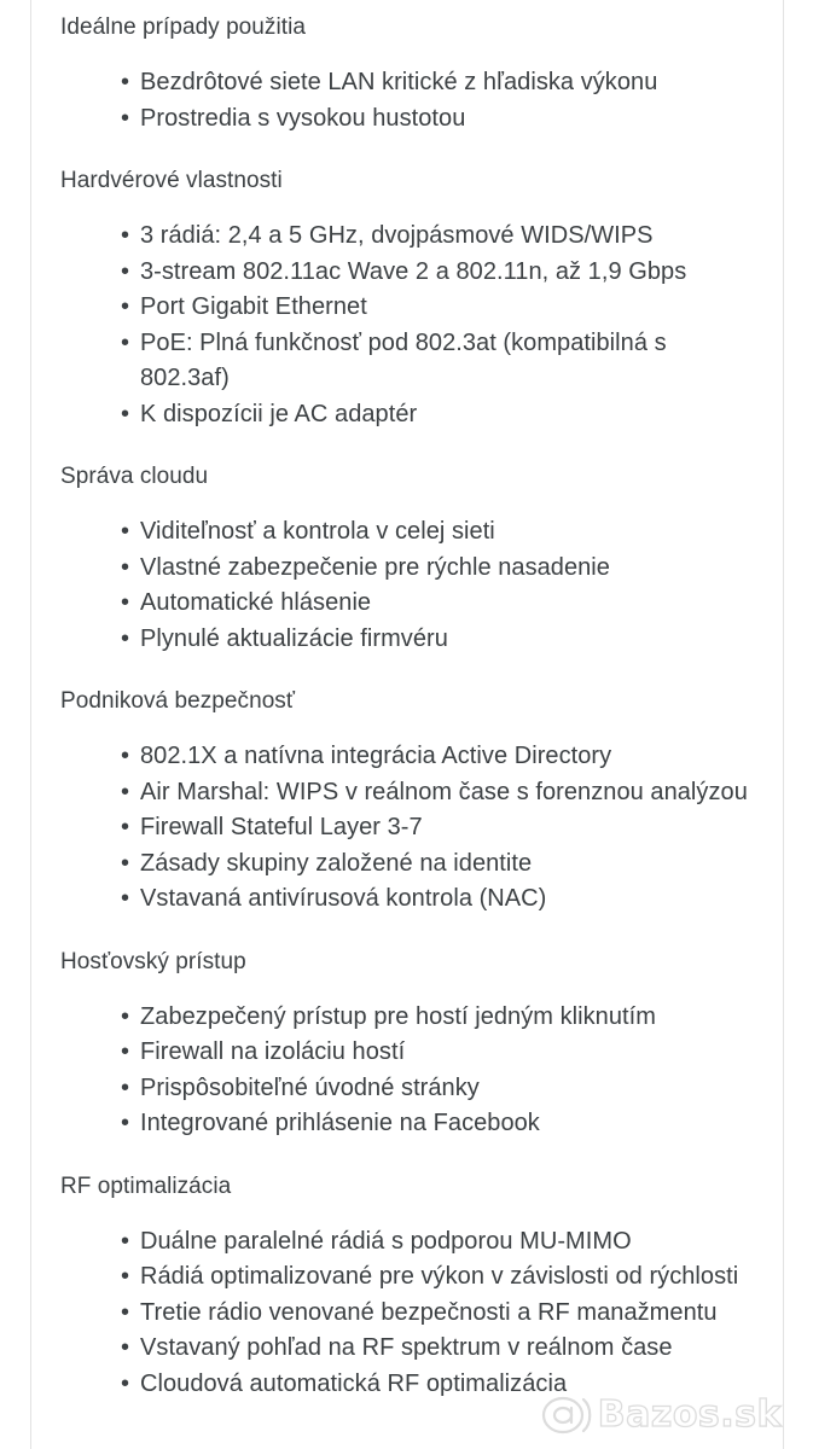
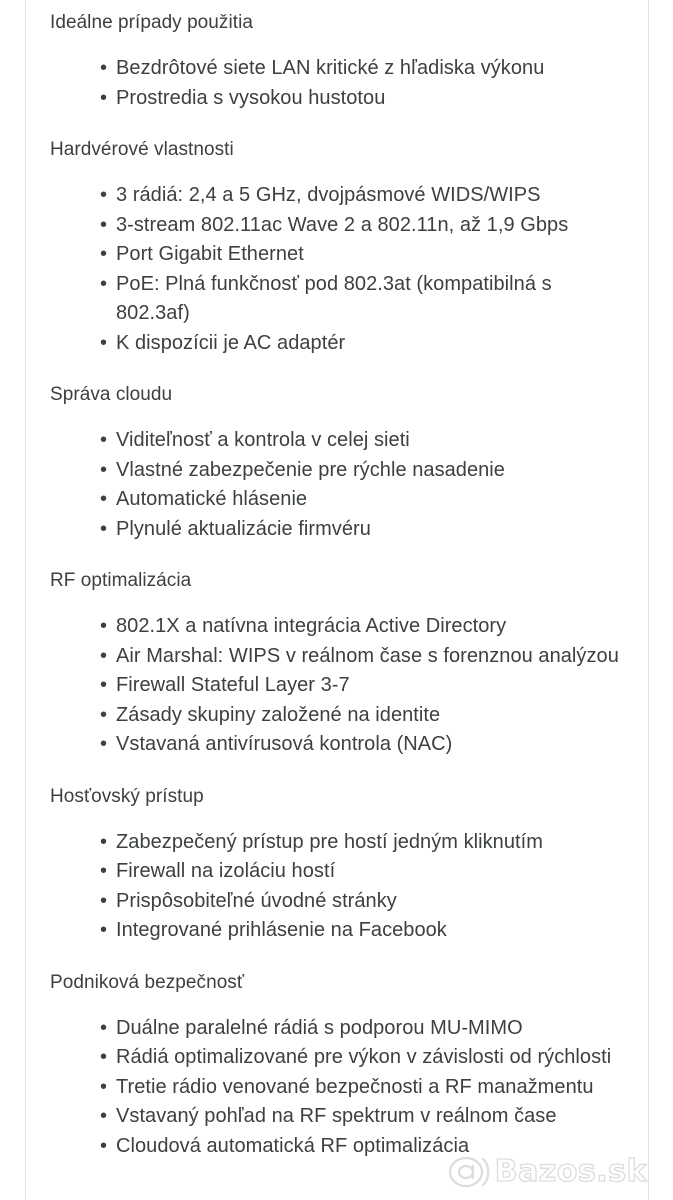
  Ideálne prípady použitia
  •
  Bezdrôtové siete LAN kritické z hľadiska výkonu
  •
  Prostredia s vysokou hustotou
  Hardvérové vlastnosti
  •
  3 rádiá: 2,4 a 5 GHz, dvojpásmové WIDS/WIPS
  •
  3-stream 802.11ac Wave 2 a 802.11n, až 1,9 Gbps
  •
  Port Gigabit Ethernet
  •
  PoE: Plná funkčnosť pod 802.3at (kompatibilná s 802.3af)
  •
  K dispozícii je AC adaptér
  Správa cloudu
  •
  Viditeľnosť a kontrola v celej sieti
  •
  Vlastné zabezpečenie pre rýchle nasadenie
  •
  Automatické hlásenie
  •
  Plynulé aktualizácie firmvéru
- Podniková bezpečnosť
+ RF optimalizácia
  •
  802.1X a natívna integrácia Active Directory
  •
  Air Marshal: WIPS v reálnom čase s forenznou analýzou
  •
  Firewall Stateful Layer 3-7
  •
  Zásady skupiny založené na identite
  •
  Vstavaná antivírusová kontrola (NAC)
  Hosťovský prístup
  •
  Zabezpečený prístup pre hostí jedným kliknutím
  •
  Firewall na izoláciu hostí
  •
  Prispôsobiteľné úvodné stránky
  •
  Integrované prihlásenie na Facebook
- RF optimalizácia
+ Podniková bezpečnosť
  •
  Duálne paralelné rádiá s podporou MU-MIMO
  •
  Rádiá optimalizované pre výkon v závislosti od rýchlosti
  •
  Tretie rádio venované bezpečnosti a RF manažmentu
  •
  Vstavaný pohľad na RF spektrum v reálnom čase
  •
  Cloudová automatická RF optimalizácia
  Bazos.sk
